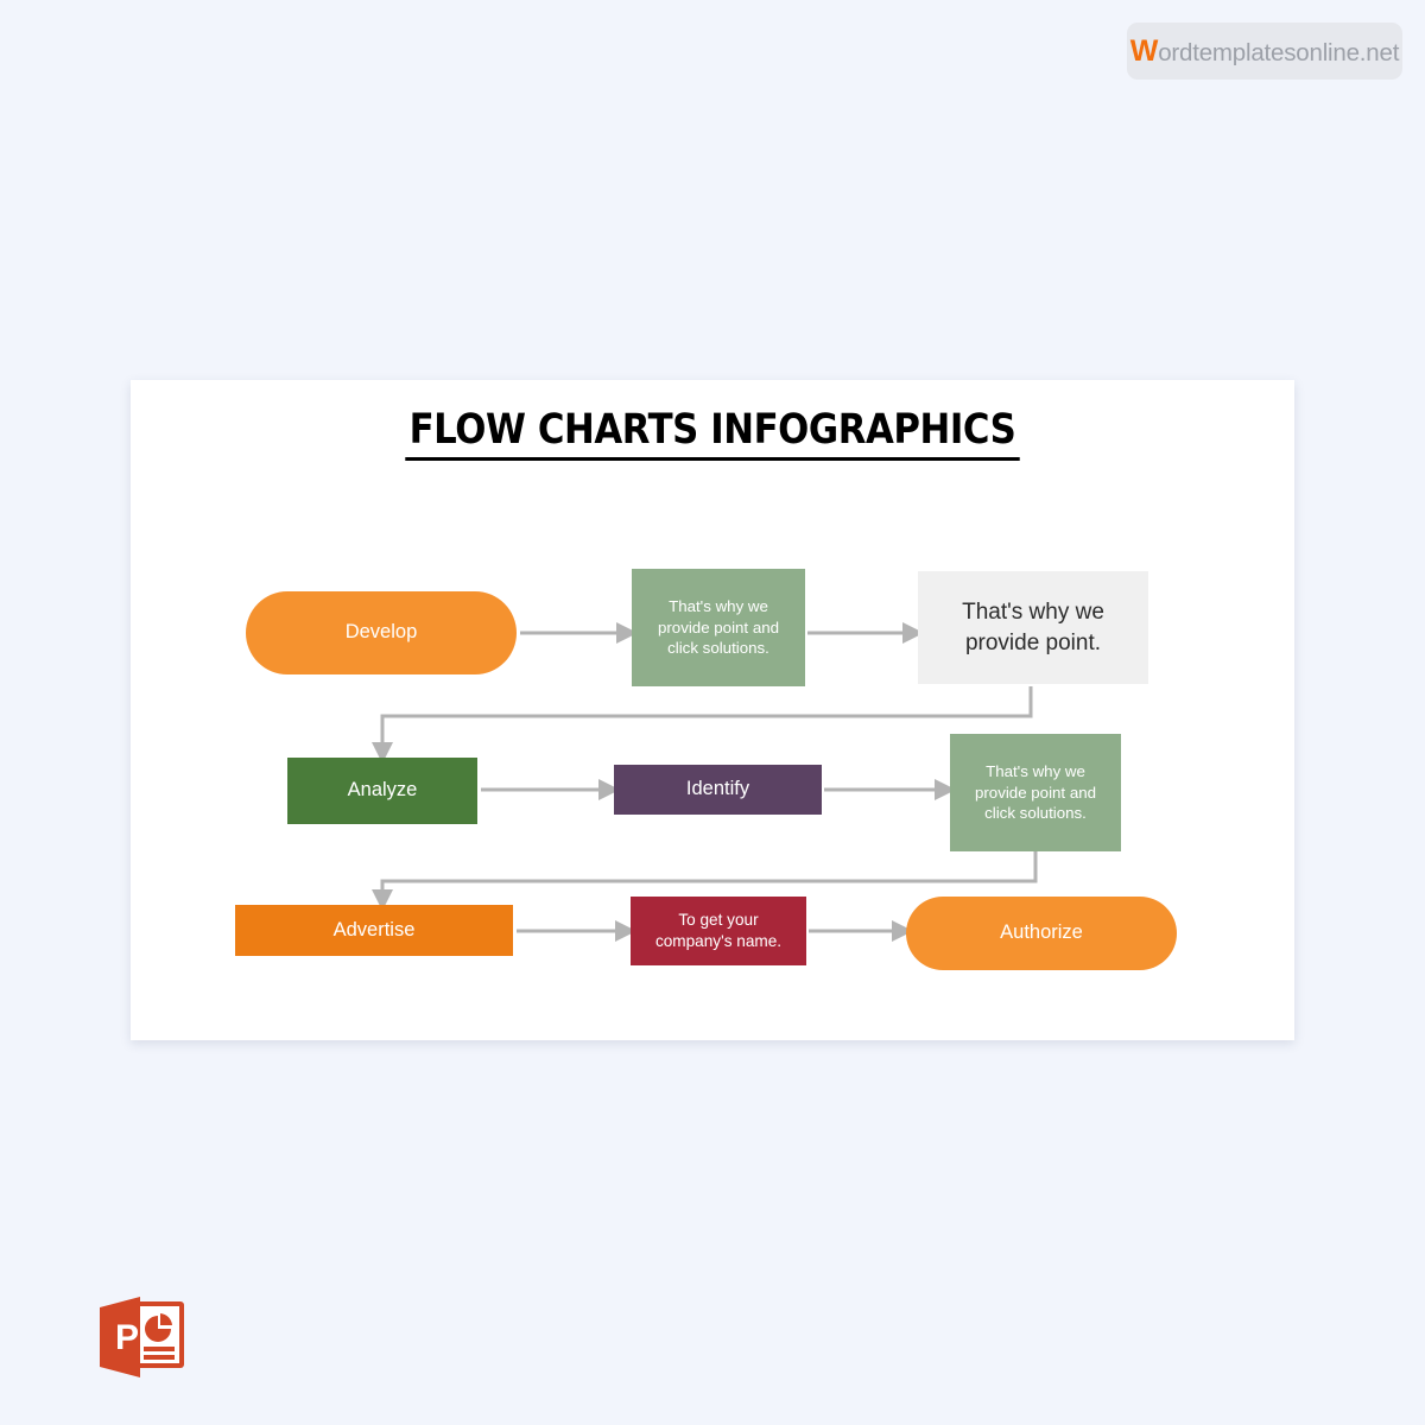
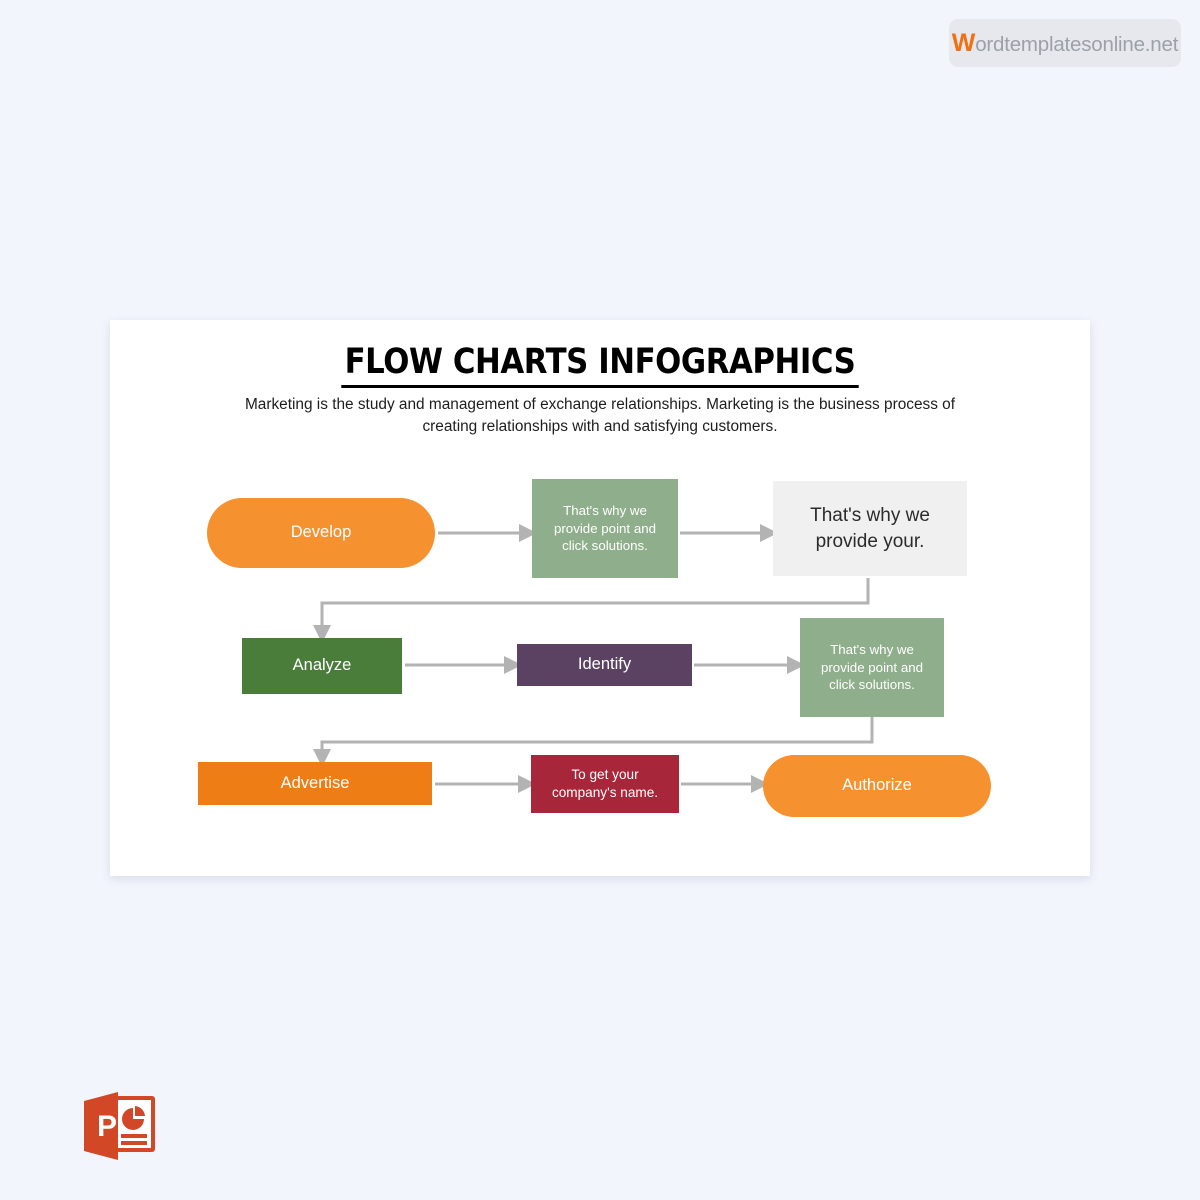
  Wordtemplatesonline.net
  FLOW CHARTS INFOGRAPHICS
+ Marketing is the study and management of exchange relationships. Marketing is the business process of creating relationships with and satisfying customers.
  Develop
  That's why we provide point and click solutions.
- That's why we provide point.
+ That's why we provide your.
  Analyze
  Identify
  That's why we provide point and click solutions.
  Advertise
  To get your company's name.
  Authorize
  P
